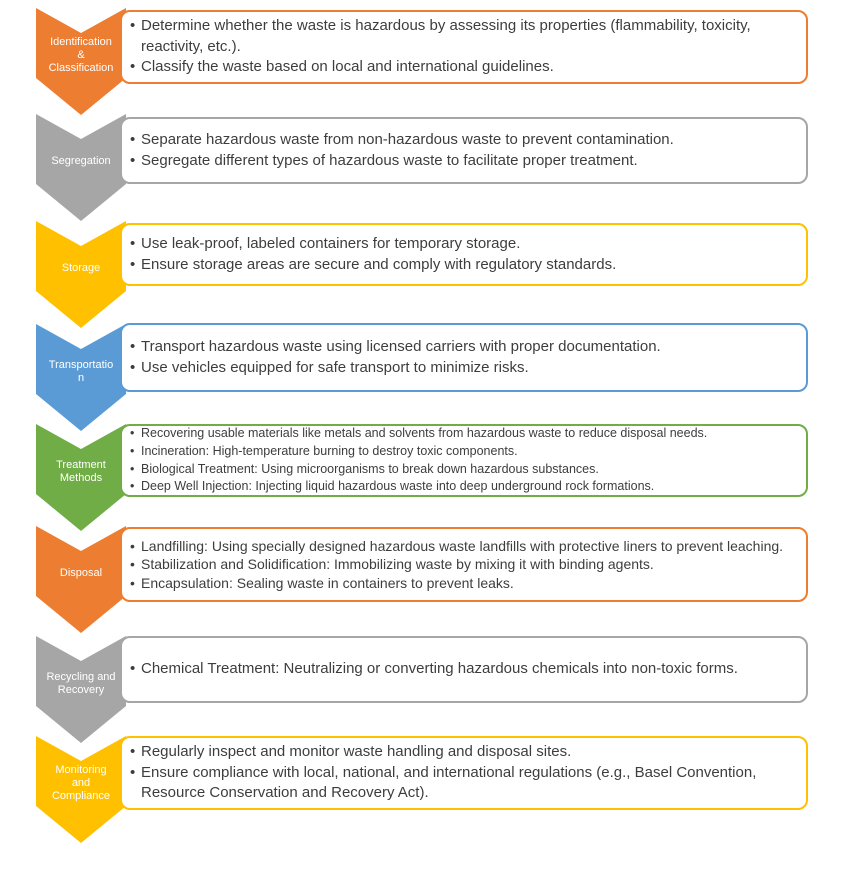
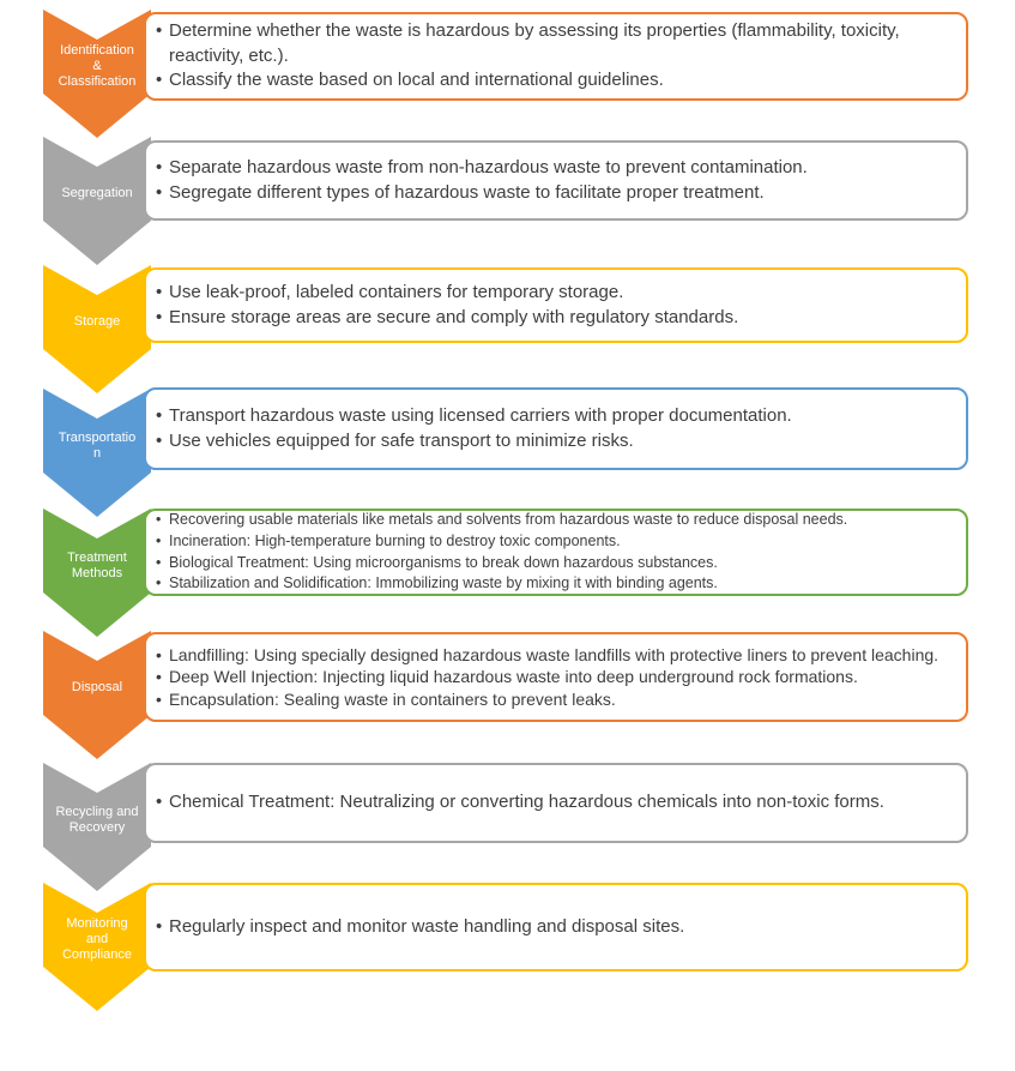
  Determine whether the waste is hazardous by assessing its properties (flammability, toxicity, reactivity, etc.).
  Classify the waste based on local and international guidelines.
  Identification & Classification
  Separate hazardous waste from non-hazardous waste to prevent contamination.
  Segregate different types of hazardous waste to facilitate proper treatment.
  Segregation
  Use leak-proof, labeled containers for temporary storage.
  Ensure storage areas are secure and comply with regulatory standards.
  Storage
  Transport hazardous waste using licensed carriers with proper documentation.
  Use vehicles equipped for safe transport to minimize risks.
  Transportation
  Recovering usable materials like metals and solvents from hazardous waste to reduce disposal needs.
  Incineration: High-temperature burning to destroy toxic components.
  Biological Treatment: Using microorganisms to break down hazardous substances.
- Deep Well Injection: Injecting liquid hazardous waste into deep underground rock formations.
+ Stabilization and Solidification: Immobilizing waste by mixing it with binding agents.
  Treatment Methods
  Landfilling: Using specially designed hazardous waste landfills with protective liners to prevent leaching.
- Stabilization and Solidification: Immobilizing waste by mixing it with binding agents.
+ Deep Well Injection: Injecting liquid hazardous waste into deep underground rock formations.
  Encapsulation: Sealing waste in containers to prevent leaks.
  Disposal
  Chemical Treatment: Neutralizing or converting hazardous chemicals into non-toxic forms.
  Recycling and Recovery
  Regularly inspect and monitor waste handling and disposal sites.
- Ensure compliance with local, national, and international regulations (e.g., Basel Convention, Resource Conservation and Recovery Act).
  Monitoring and Compliance
